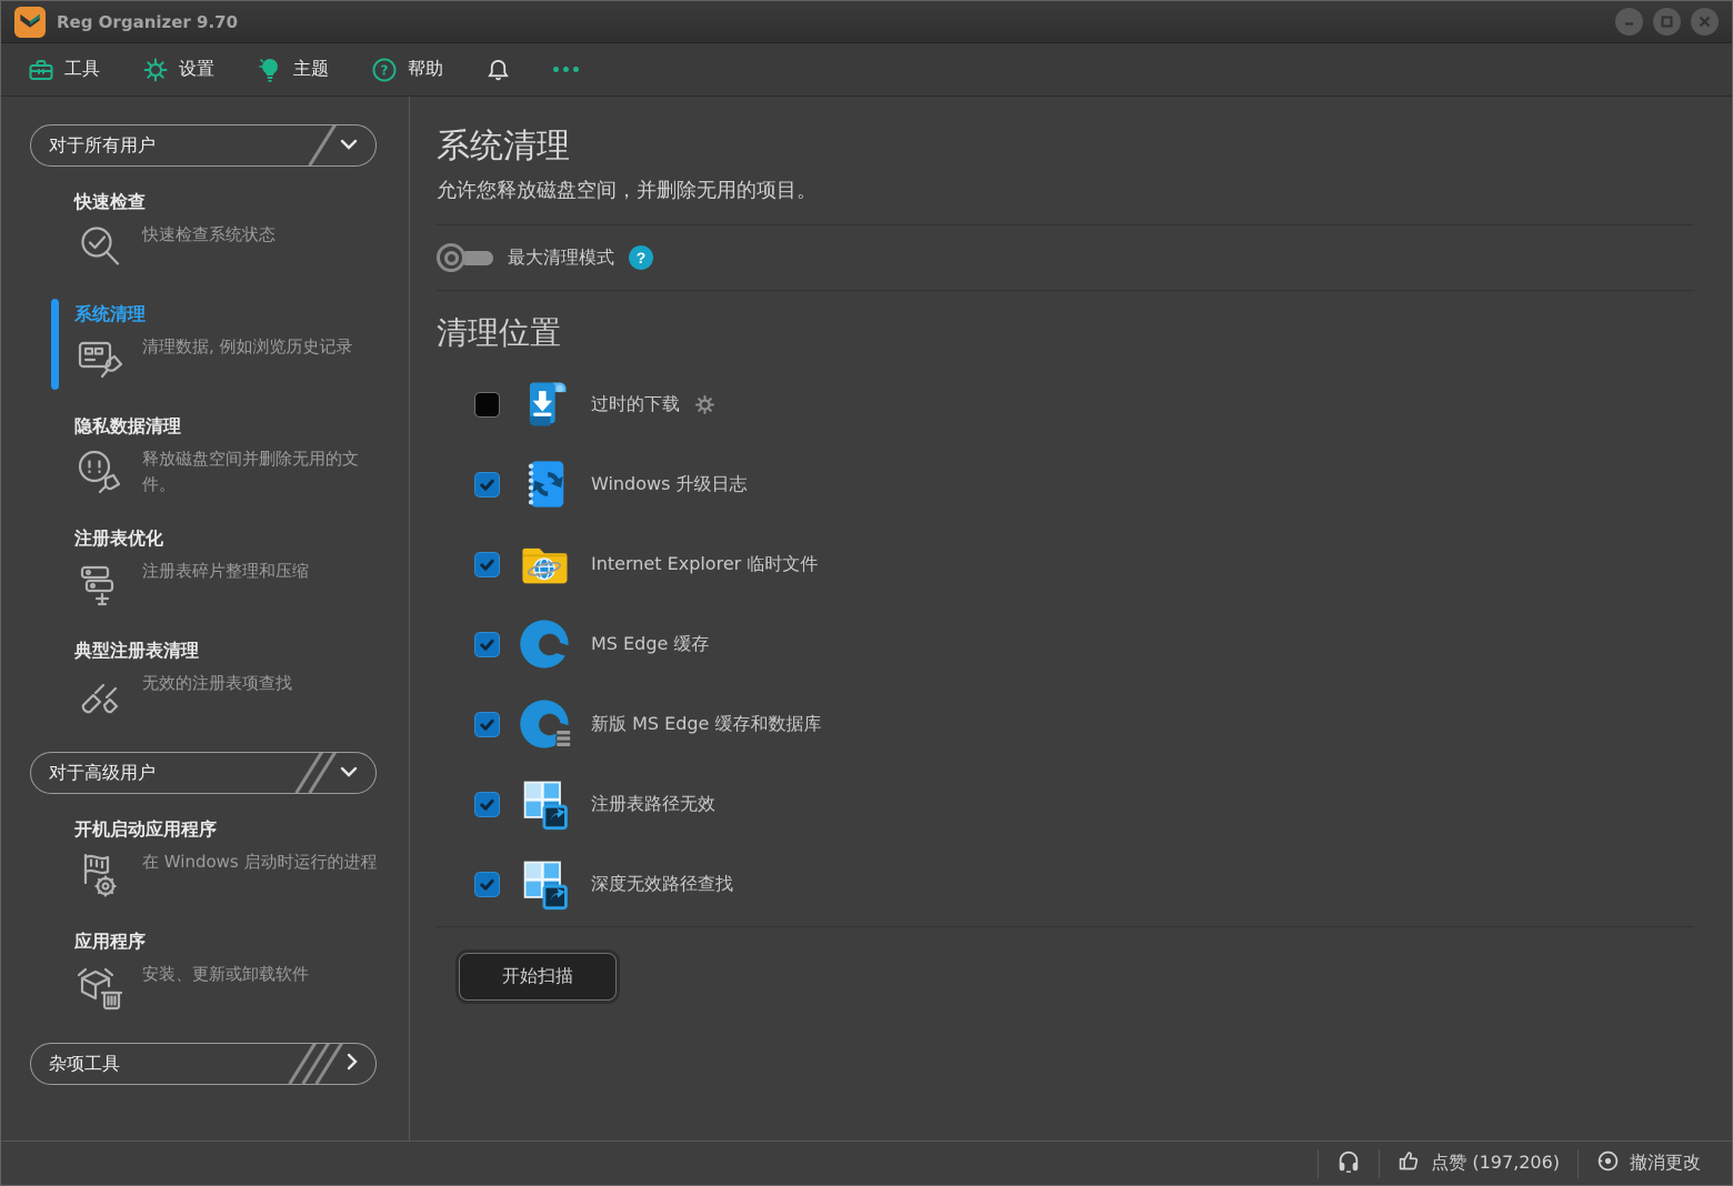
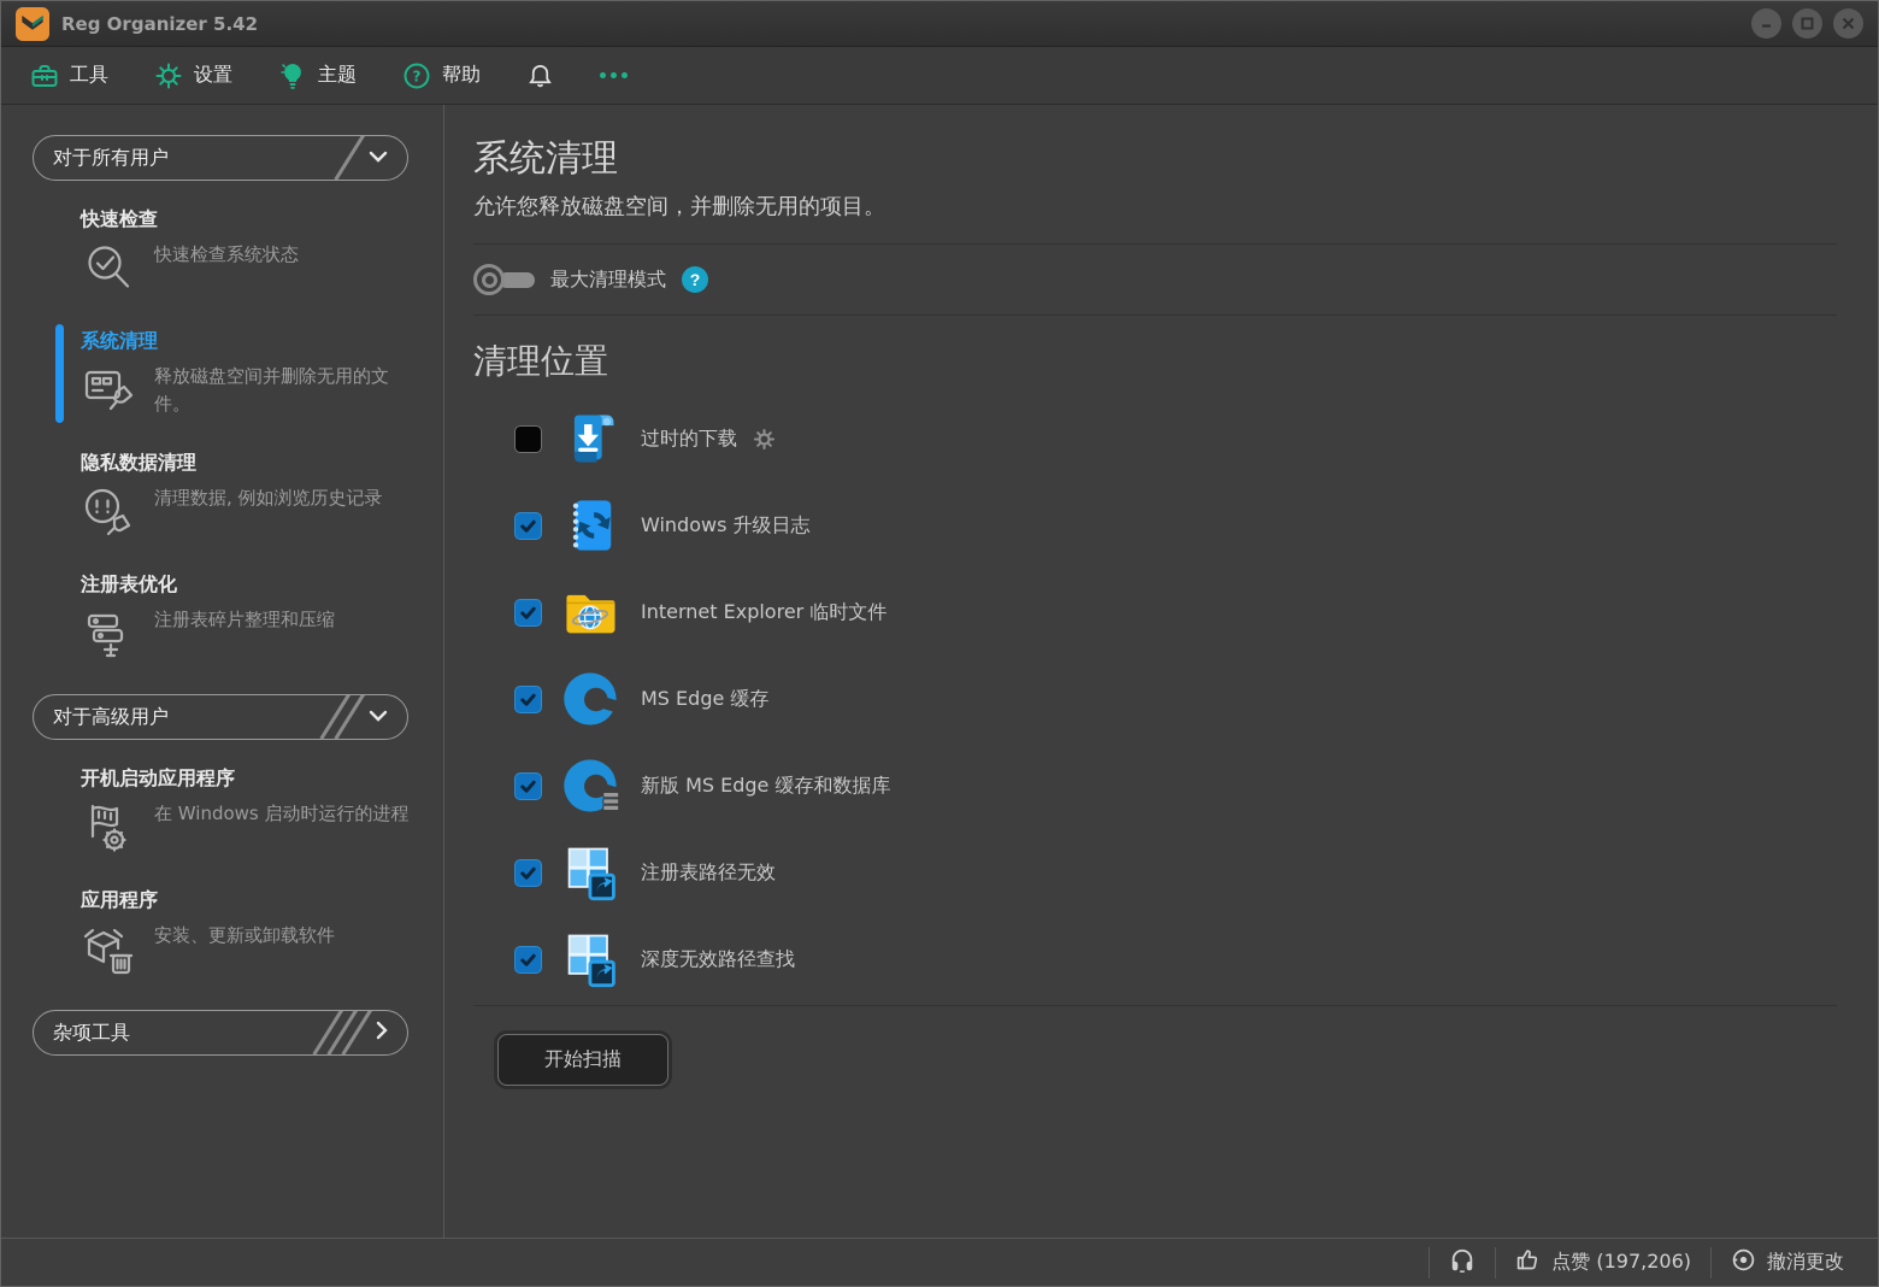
- Reg Organizer 9.70
+ Reg Organizer 5.42
  工具
  设置
  主题
  ?
  帮助
  对于所有用户
  快速检查
  快速检查系统状态
  系统清理
- 清理数据, 例如浏览历史记录
+ 释放磁盘空间并删除无用的文件。
  隐私数据清理
- 释放磁盘空间并删除无用的文件。
+ 清理数据, 例如浏览历史记录
  注册表优化
  注册表碎片整理和压缩
- 典型注册表清理
- 无效的注册表项查找
  对于高级用户
  开机启动应用程序
  在 Windows 启动时运行的进程
  应用程序
  安装、更新或卸载软件
  杂项工具
  系统清理
  允许您释放磁盘空间，并删除无用的项目。
  最大清理模式
  ?
  清理位置
  过时的下载
  Windows 升级日志
  Internet Explorer 临时文件
  MS Edge 缓存
  新版 MS Edge 缓存和数据库
  注册表路径无效
  深度无效路径查找
  开始扫描
  点赞 (197,206)
  撤消更改
